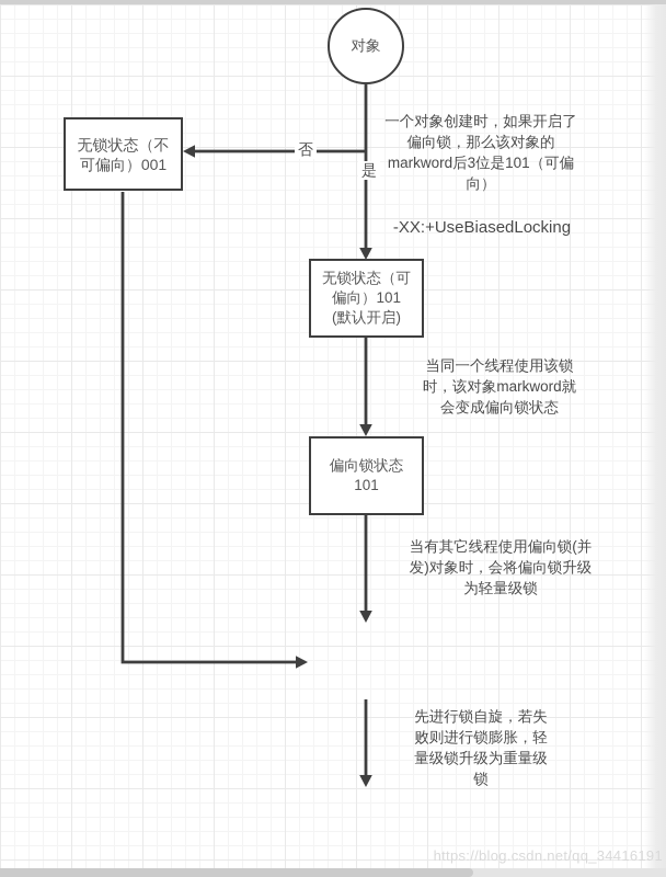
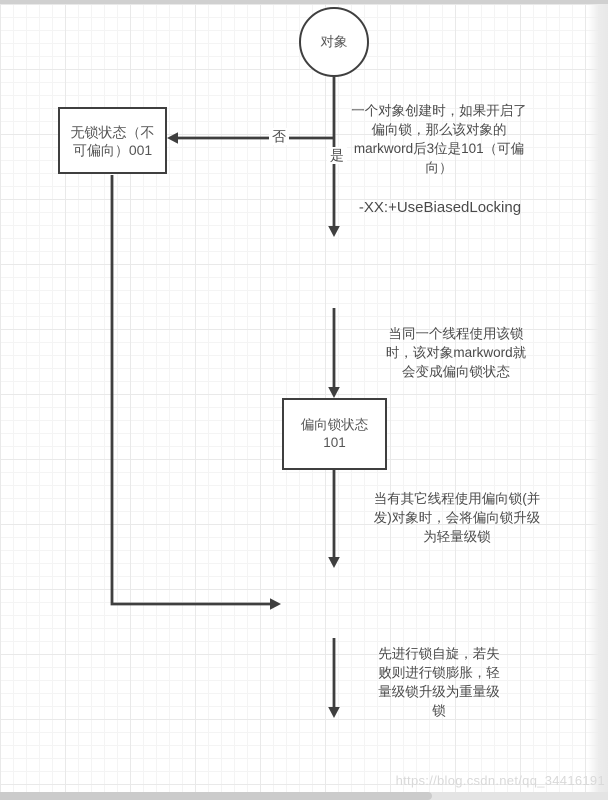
  对象
  无锁状态（不
  可偏向）001
- 无锁状态（可
- 偏向）101
- (默认开启)
  偏向锁状态
  101
  否
  是
  一个对象创建时，如果开启了
  偏向锁，那么该对象的
  markword后3位是101（可偏
  向）
  -XX:+UseBiasedLocking
  当同一个线程使用该锁
  时，该对象markword就
  会变成偏向锁状态
  当有其它线程使用偏向锁(并
  发)对象时，会将偏向锁升级
  为轻量级锁
  先进行锁自旋，若失
  败则进行锁膨胀，轻
  量级锁升级为重量级
  锁
  https://blog.csdn.net/qq_34416191
